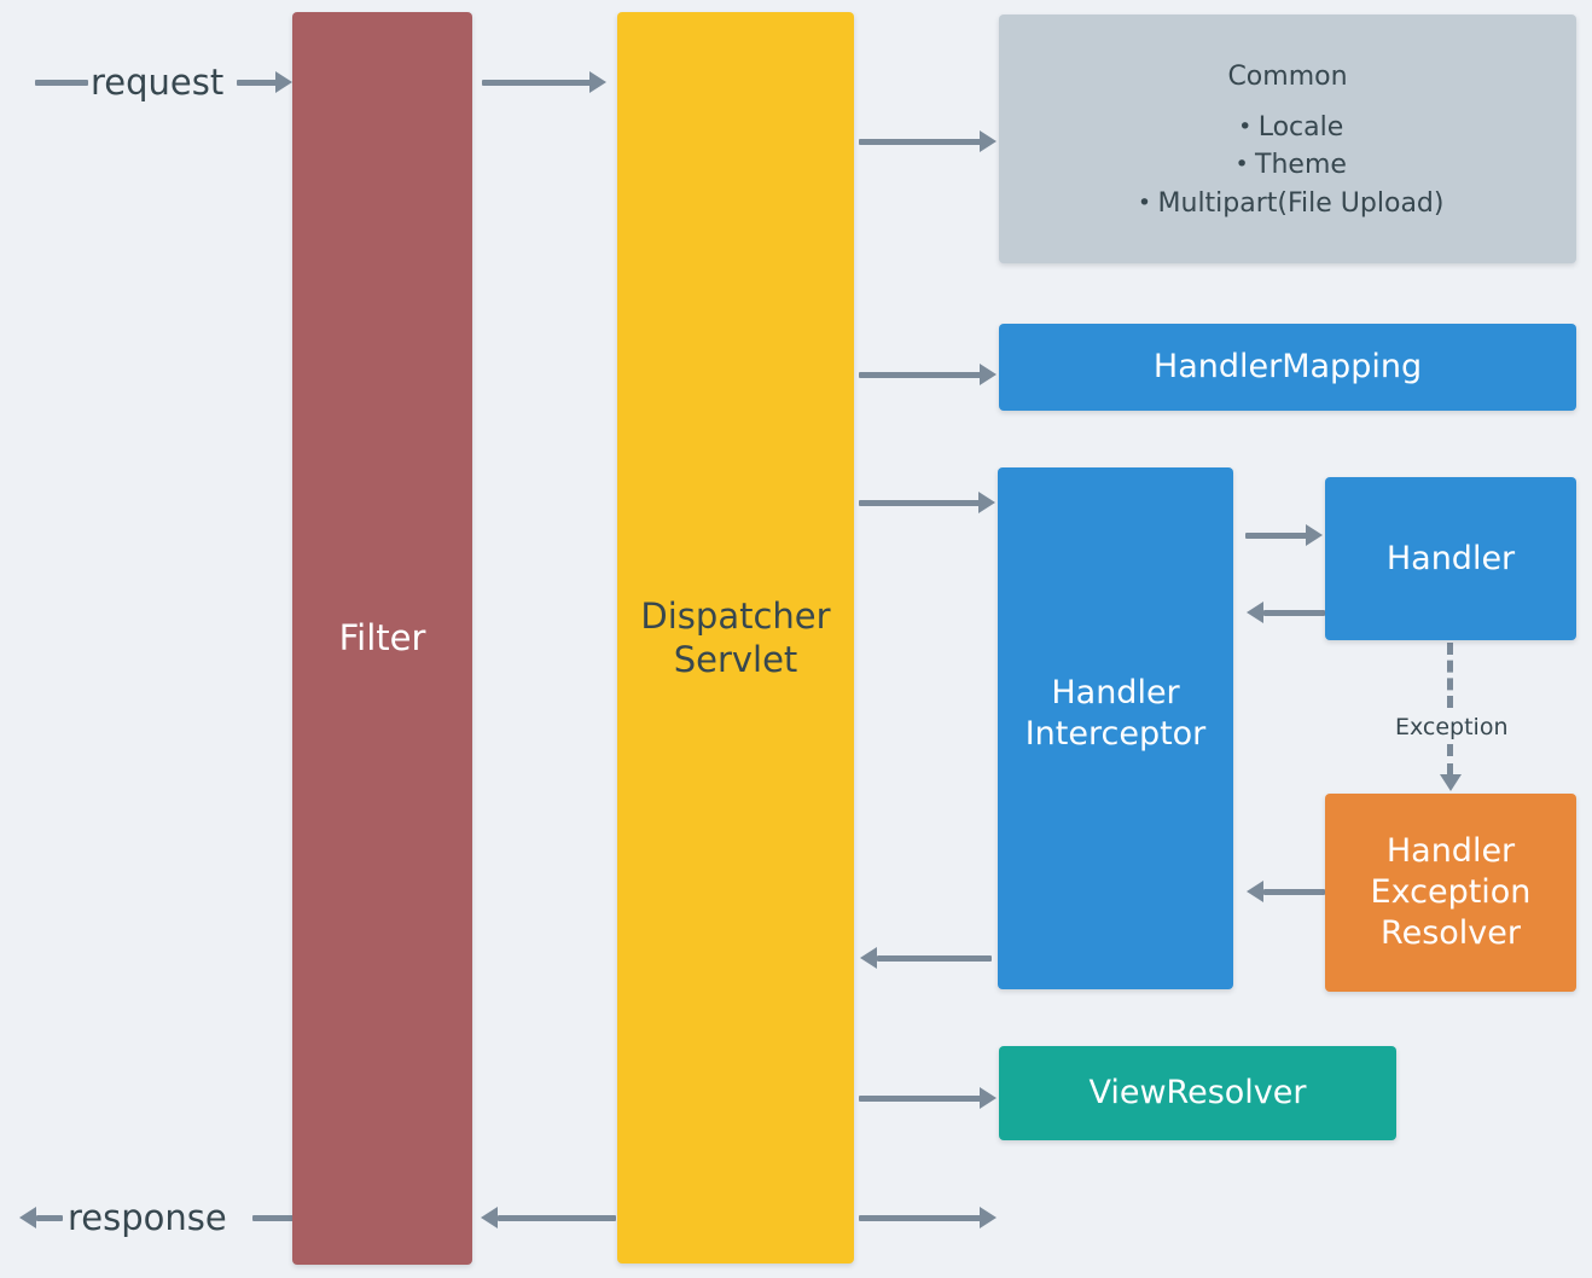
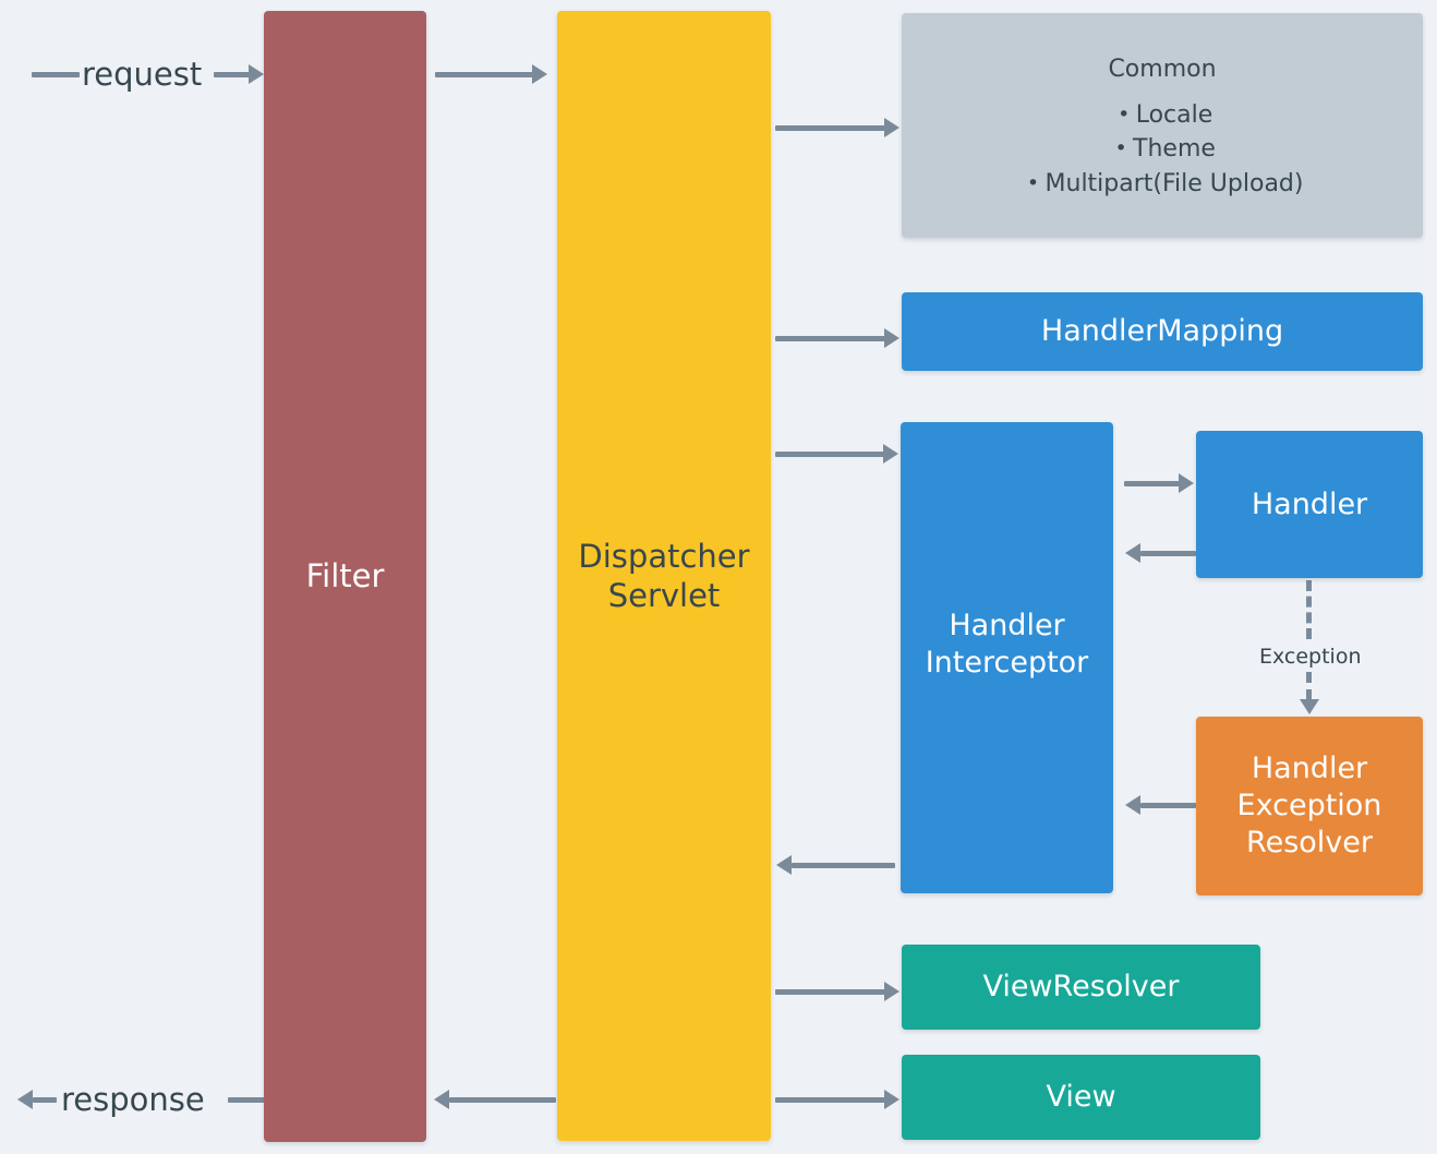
  request
  Exception
  response
  Filter
  Dispatcher
  Servlet
  Common
  Locale
  Theme
  Multipart(File Upload)
  HandlerMapping
  Handler
  Interceptor
  Handler
  Handler
  Exception
  Resolver
  ViewResolver
+ View
